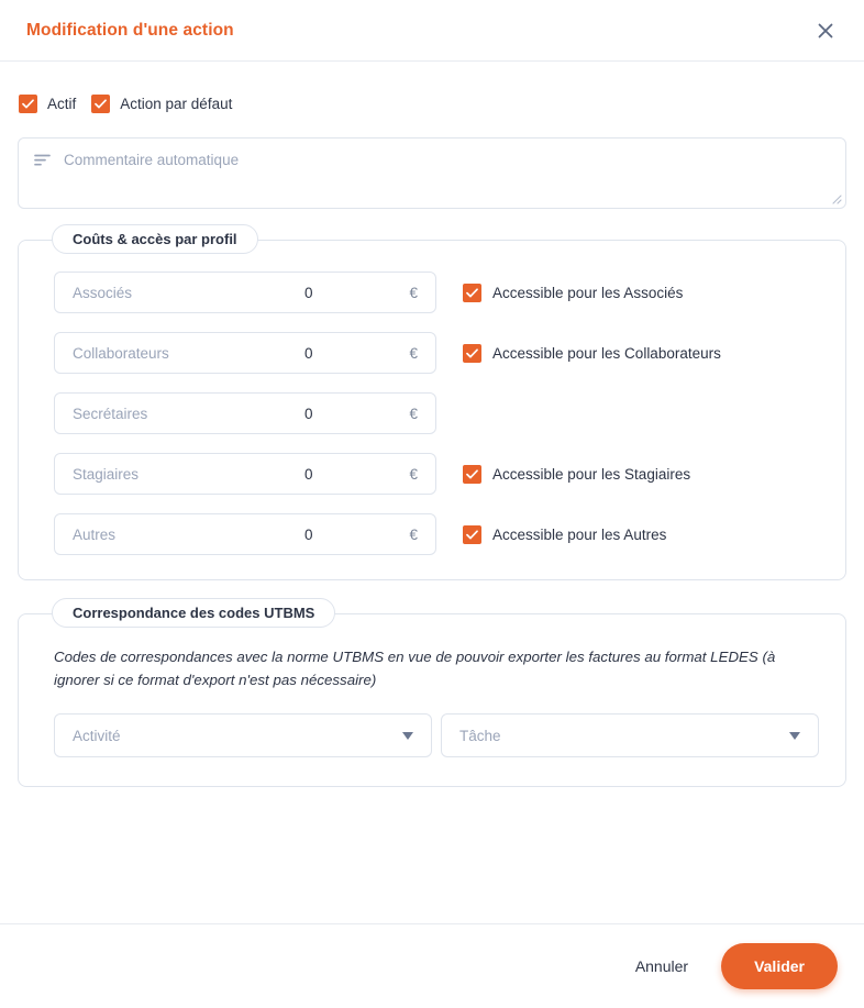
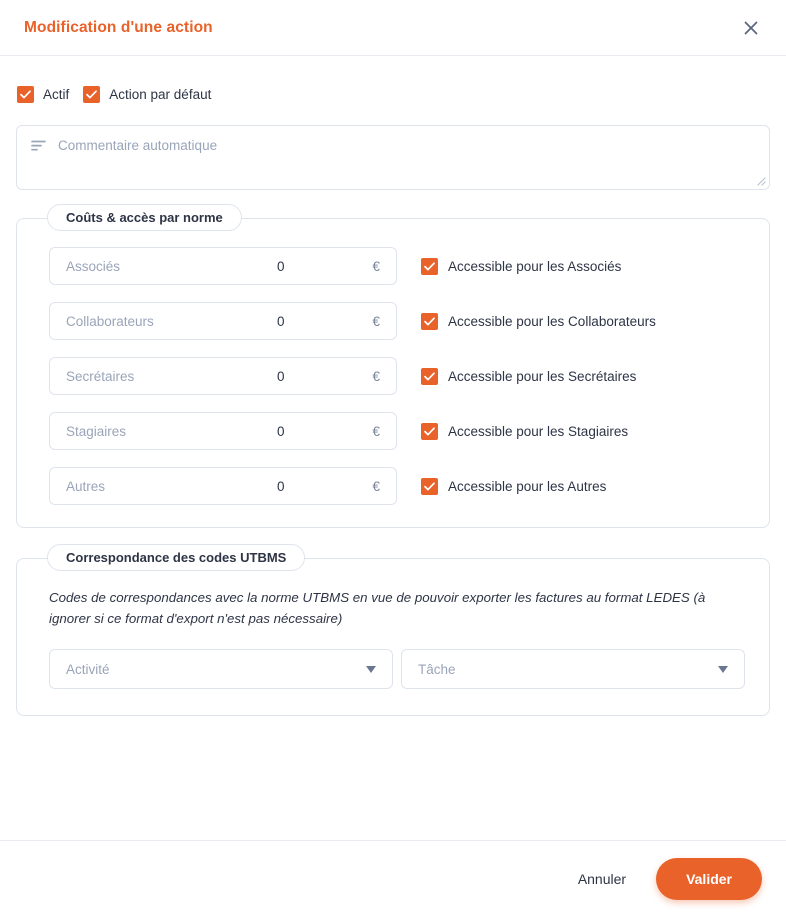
  Modification d'une action
  Actif
  Action par défaut
  Commentaire automatique
- Coûts & accès par profil
+ Coûts & accès par norme
  Associés
  0
  €
  Accessible pour les Associés
  Collaborateurs
  0
  €
  Accessible pour les Collaborateurs
  Secrétaires
  0
  €
+ Accessible pour les Secrétaires
  Stagiaires
  0
  €
  Accessible pour les Stagiaires
  Autres
  0
  €
  Accessible pour les Autres
  Correspondance des codes UTBMS
  Codes de correspondances avec la norme UTBMS en vue de pouvoir exporter les factures au format LEDES (à ignorer si ce format d'export n'est pas nécessaire)
  Activité
  Tâche
  Annuler
  Valider
